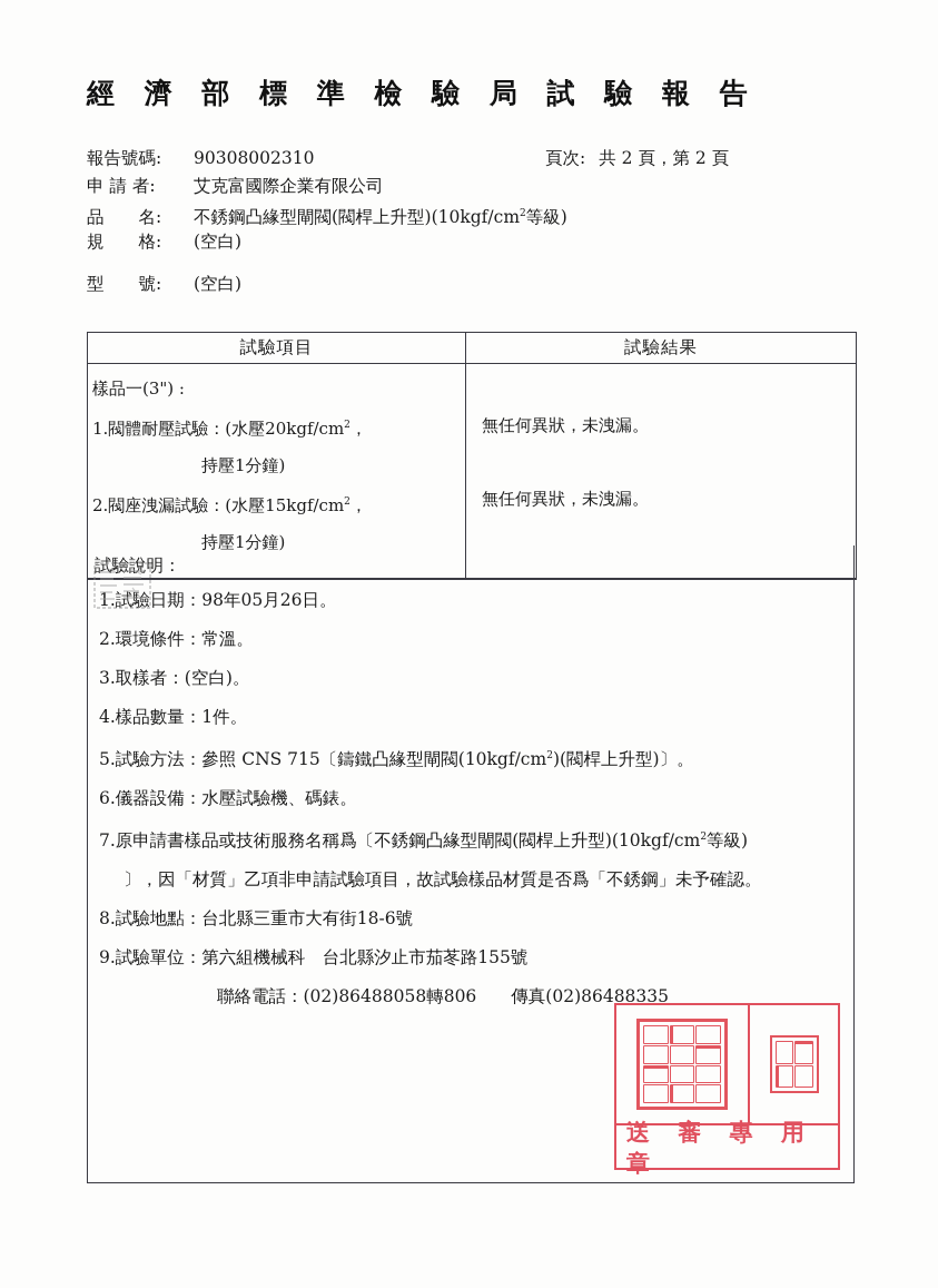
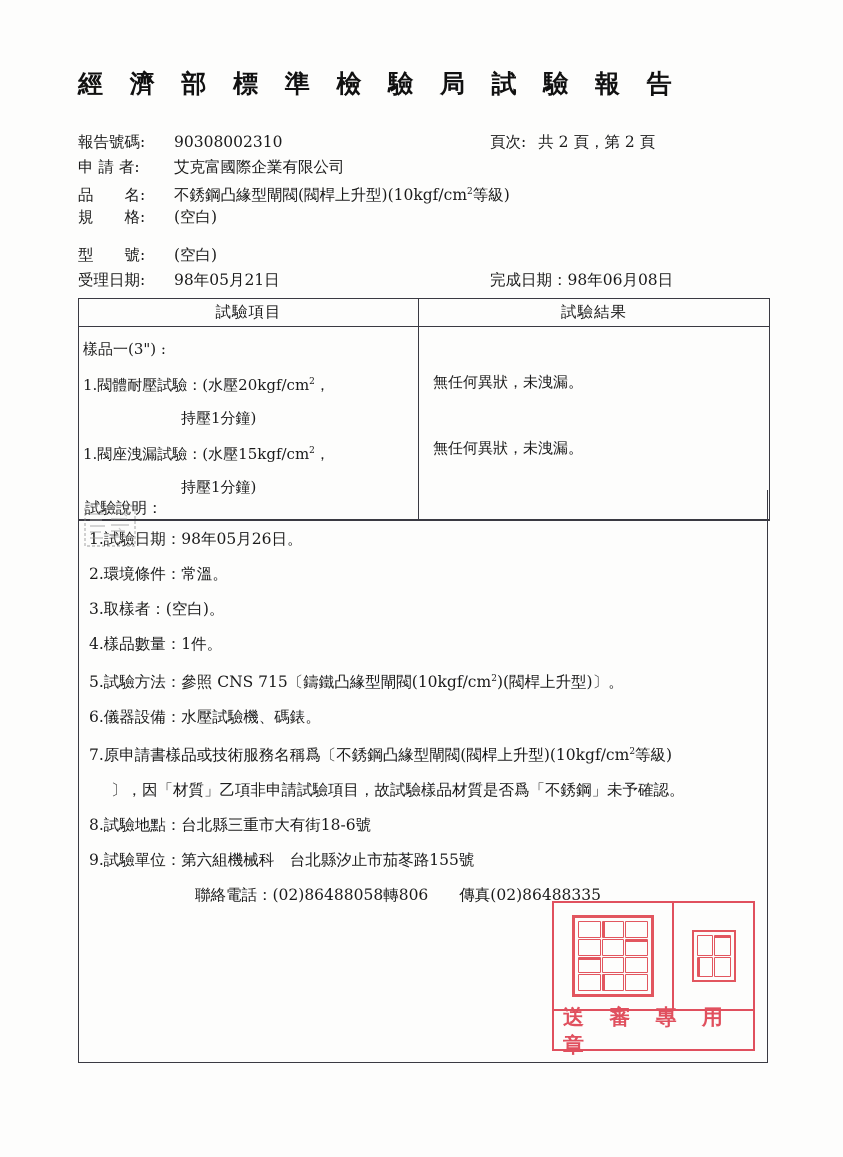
  經 濟 部 標 準 檢 驗 局 試 驗 報 告
  報告號碼: 90308002310
  頁次: 共 2 頁，第 2 頁
  申 請 者: 艾克富國際企業有限公司
  品 名: 不銹鋼凸緣型閘閥(閥桿上升型)(10kgf/cm2等級)
  規 格: (空白)
  型 號: (空白)
+ 受理日期: 98年05月21日
+ 完成日期：98年06月08日
  試驗項目
  試驗結果
  樣品一(3") :
  1.閥體耐壓試驗：(水壓20kgf/cm2，
  持壓1分鐘)
- 2.閥座洩漏試驗：(水壓15kgf/cm2，
+ 1.閥座洩漏試驗：(水壓15kgf/cm2，
  持壓1分鐘)
  無任何異狀，未洩漏。
  無任何異狀，未洩漏。
  試驗說明：
  1.試驗日期：98年05月26日。
  2.環境條件：常溫。
  3.取樣者：(空白)。
  4.樣品數量：1件。
  5.試驗方法：參照 CNS 715〔鑄鐵凸緣型閘閥(10kgf/cm2)(閥桿上升型)〕。
  6.儀器設備：水壓試驗機、碼錶。
  7.原申請書樣品或技術服務名稱爲〔不銹鋼凸緣型閘閥(閥桿上升型)(10kgf/cm2等級)
  〕，因「材質」乙項非申請試驗項目，故試驗樣品材質是否爲「不銹鋼」未予確認。
  8.試驗地點：台北縣三重市大有街18-6號
  9.試驗單位：第六組機械科 台北縣汐止市茄苳路155號
  聯絡電話：(02)86488058轉806 傳真(02)86488335
  送 審 專 用 章
